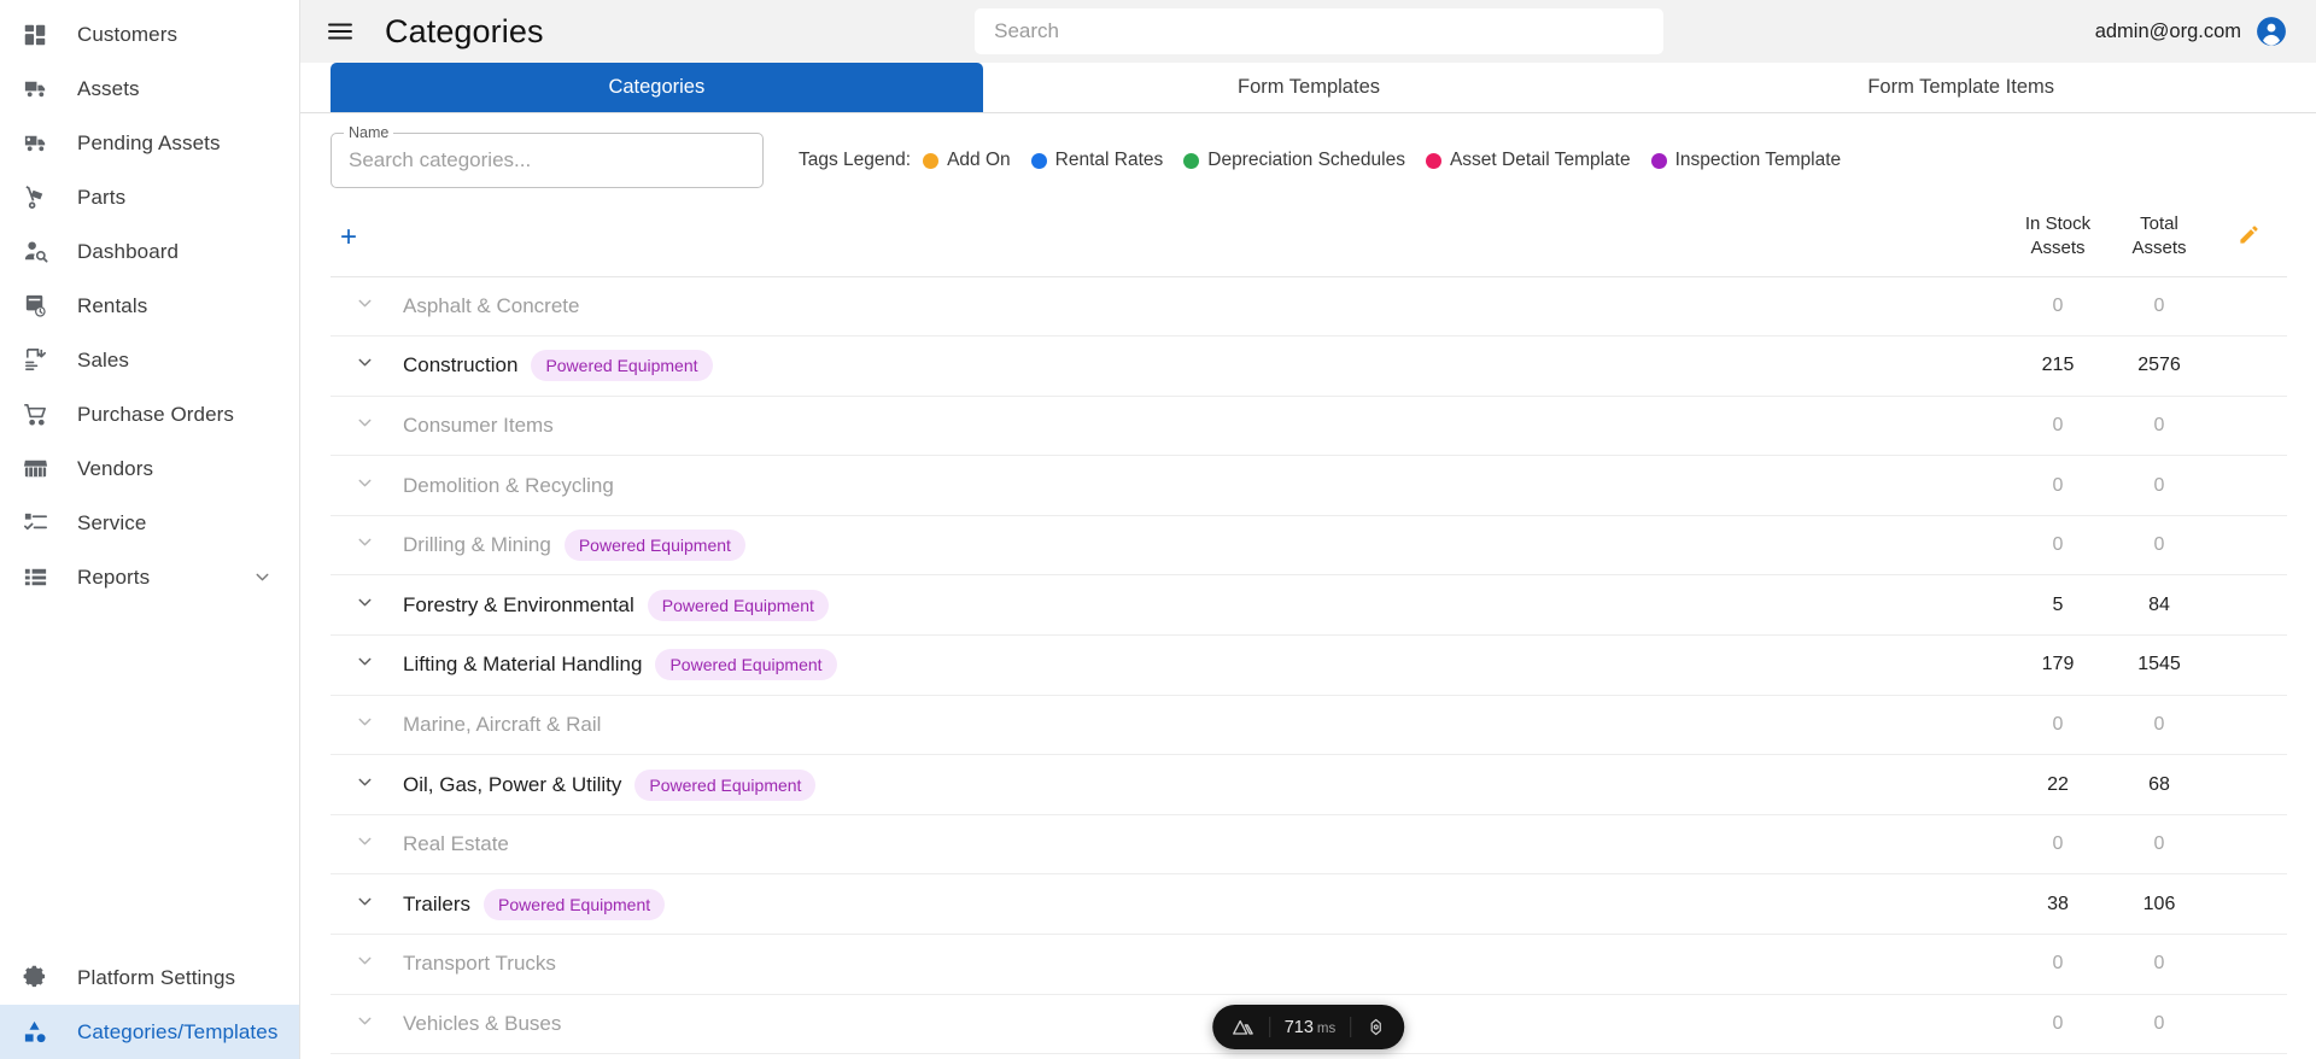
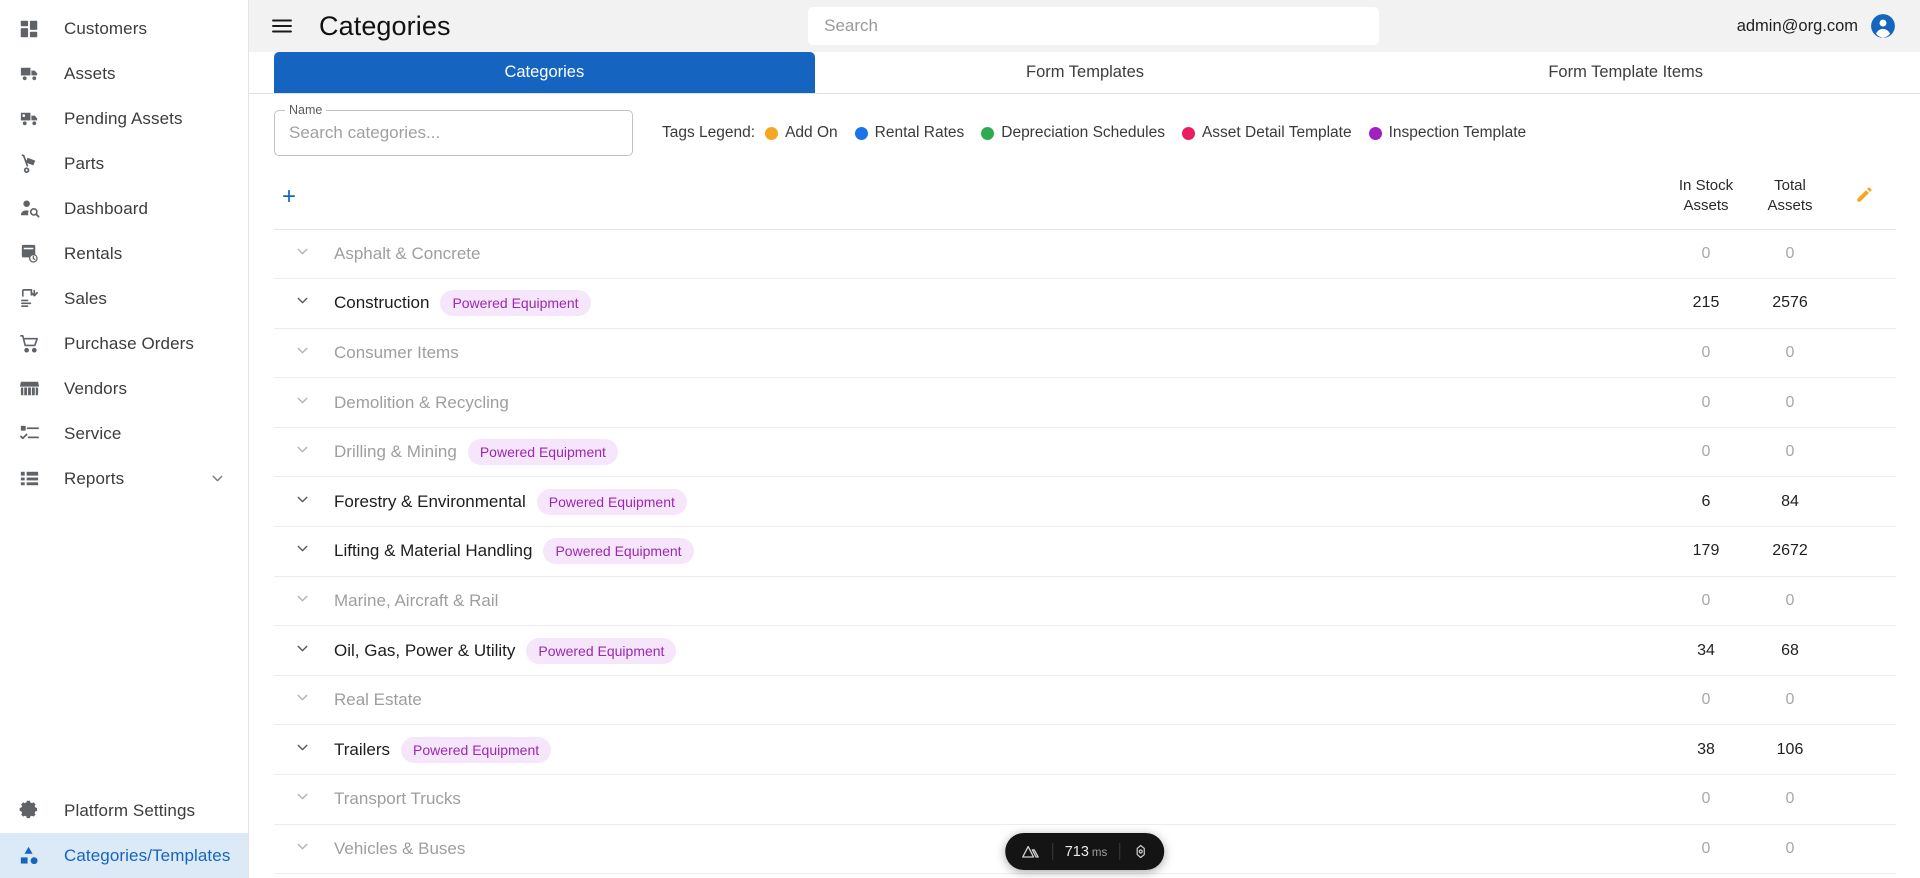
  Customers
  Assets
  Pending Assets
  Parts
  Dashboard
  Rentals
  Sales
  Purchase Orders
  Vendors
  Service
  Reports
  Platform Settings
  Categories/Templates
  Categories
  Search
  admin@org.com
  Categories
  Form Templates
  Form Template Items
  Name
  Search categories...
  Tags Legend:
  Add On
  Rental Rates
  Depreciation Schedules
  Asset Detail Template
  Inspection Template
  +		In Stock Assets	Total Assets
  	Asphalt & Concrete	0	0
  	Construction Powered Equipment	215	2576
  	Consumer Items	0	0
  	Demolition & Recycling	0	0
  	Drilling & Mining Powered Equipment	0	0
- 	Forestry & Environmental Powered Equipment	5	84
+ 	Forestry & Environmental Powered Equipment	6	84
- 	Lifting & Material Handling Powered Equipment	179	1545
+ 	Lifting & Material Handling Powered Equipment	179	2672
  	Marine, Aircraft & Rail	0	0
- 	Oil, Gas, Power & Utility Powered Equipment	22	68
+ 	Oil, Gas, Power & Utility Powered Equipment	34	68
  	Real Estate	0	0
  	Trailers Powered Equipment	38	106
  	Transport Trucks	0	0
  	Vehicles & Buses	0	0
  713 ms
